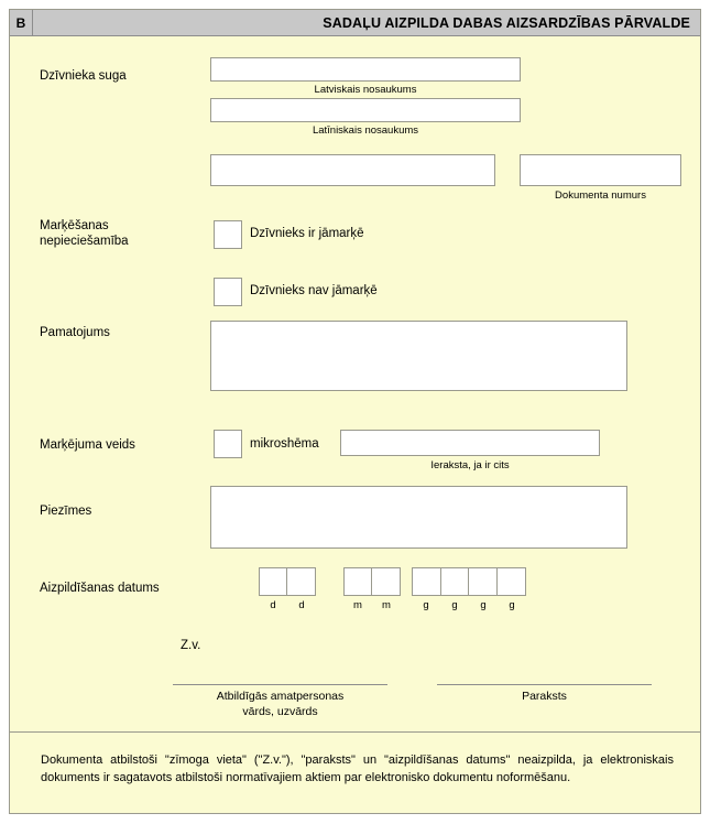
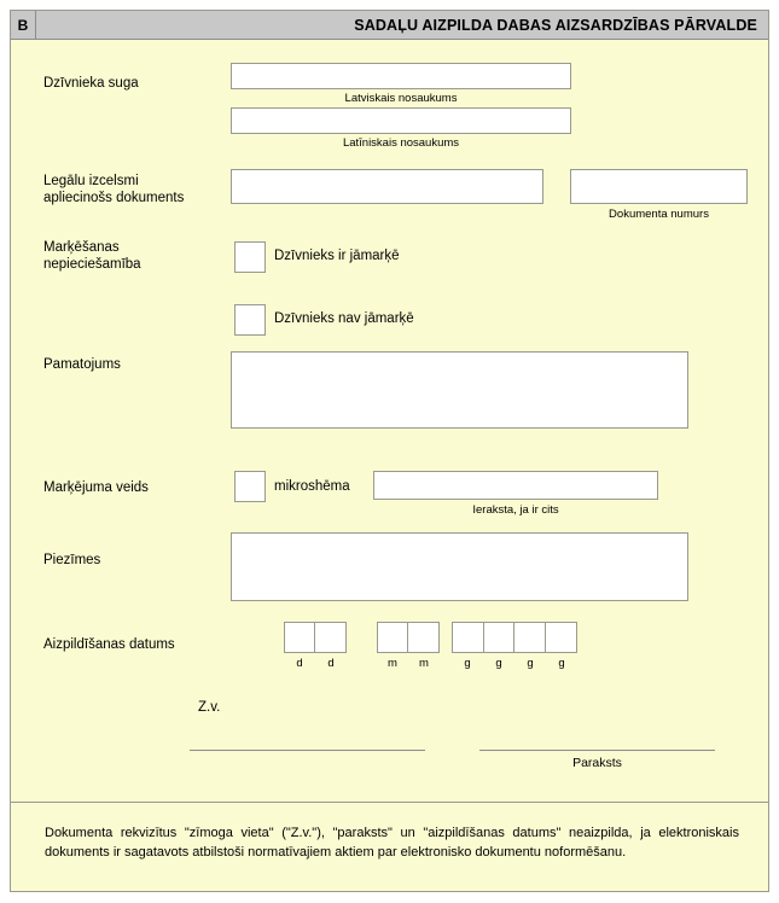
  B
  SADAĻU AIZPILDA DABAS AIZSARDZĪBAS PĀRVALDE
  Dzīvnieka suga
  Latviskais nosaukums
  Latīniskais nosaukums
+ Legālu izcelsmi
+ apliecinošs dokuments
  Dokumenta numurs
  Marķēšanas
  nepieciešamība
  Dzīvnieks ir jāmarķē
  Dzīvnieks nav jāmarķē
  Pamatojums
  Marķējuma veids
  mikroshēma
  Ieraksta, ja ir cits
  Piezīmes
  Aizpildīšanas datums
  d
  d
  m
  m
  g
  g
  g
  g
  Z.v.
- Atbildīgās amatpersonas
- vārds, uzvārds
  Paraksts
- Dokumenta atbilstoši "zīmoga vieta" ("Z.v."), "paraksts" un "aizpildīšanas datums" neaizpilda, ja elektroniskais dokuments ir sagatavots atbilstoši normatīvajiem aktiem par elektronisko dokumentu noformēšanu.
+ Dokumenta rekvizītus "zīmoga vieta" ("Z.v."), "paraksts" un "aizpildīšanas datums" neaizpilda, ja elektroniskais dokuments ir sagatavots atbilstoši normatīvajiem aktiem par elektronisko dokumentu noformēšanu.
